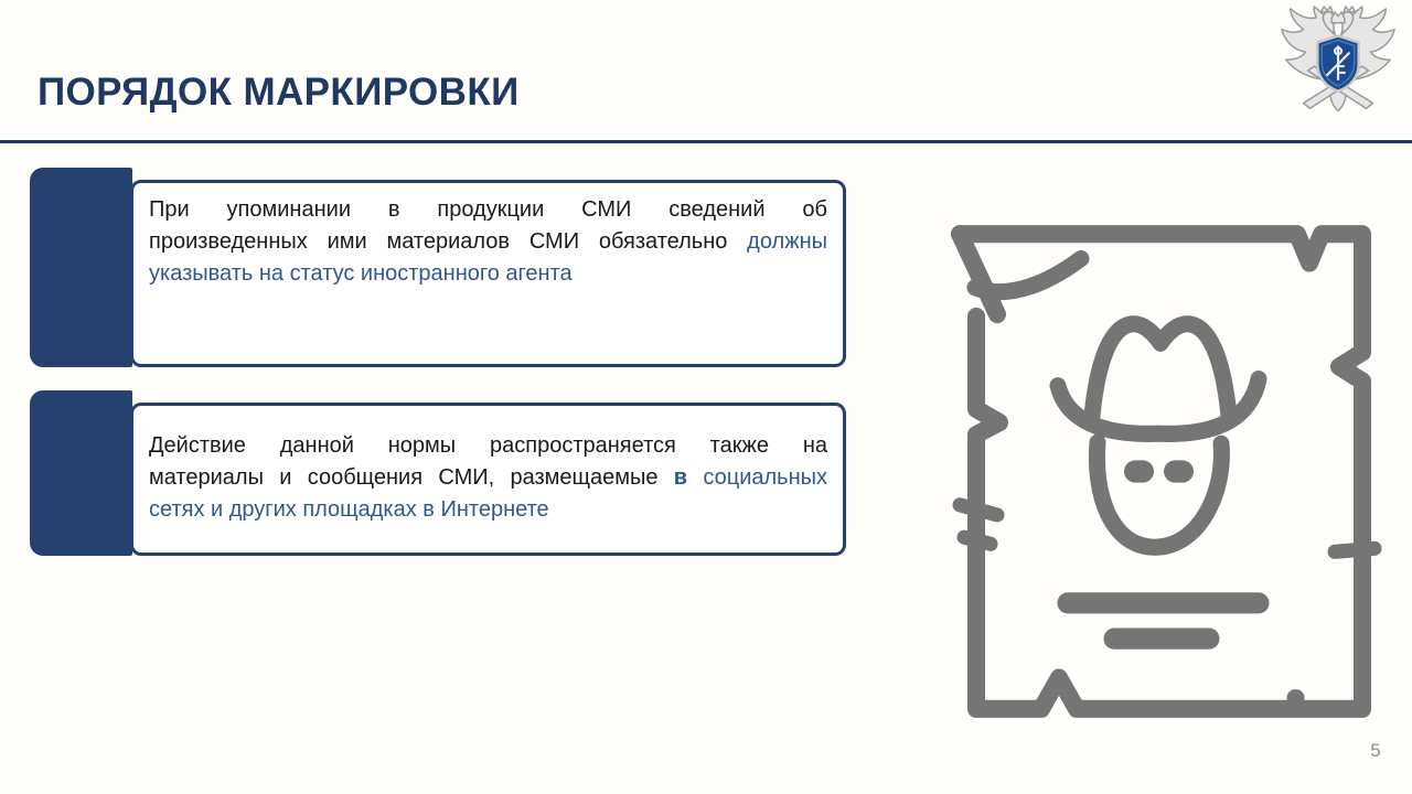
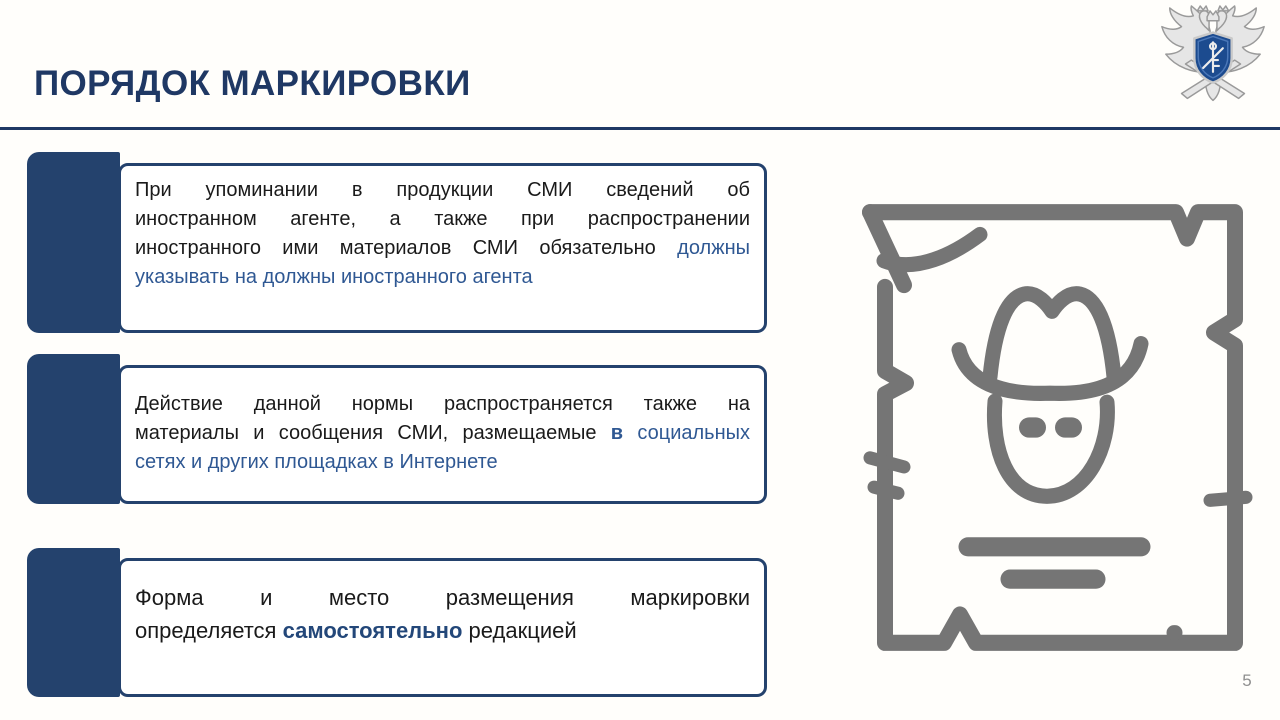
  ПОРЯДОК МАРКИРОВКИ
  При упоминании в продукции СМИ сведений об
+ иностранном агенте, а также при распространении
- произведенных ими материалов СМИ обязательно должны
+ иностранного ими материалов СМИ обязательно должны
- указывать на статус иностранного агента
+ указывать на должны иностранного агента
  Действие данной нормы распространяется также на
  материалы и сообщения СМИ, размещаемые в социальных
  сетях и других площадках в Интернете
+ Форма и место размещения маркировки
+ определяется самостоятельно редакцией
  5
